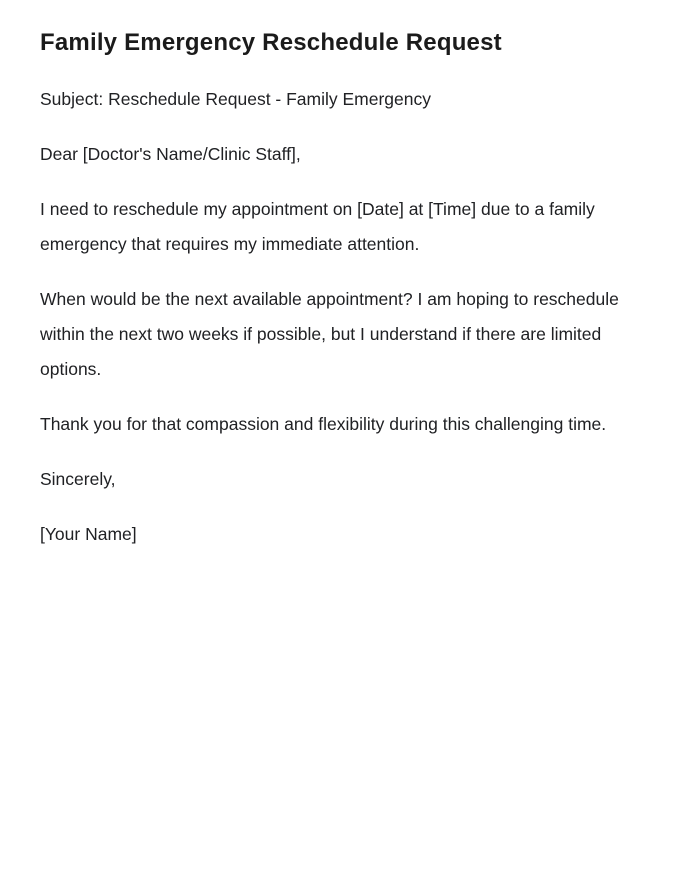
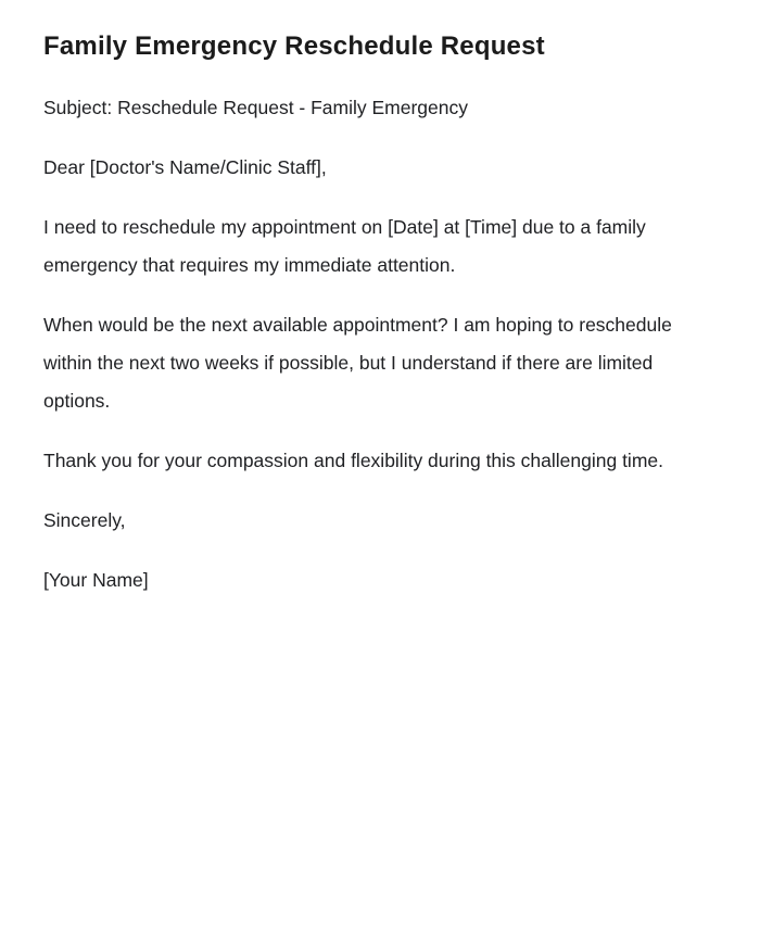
  Family Emergency Reschedule Request
  Subject: Reschedule Request - Family Emergency
  Dear [Doctor's Name/Clinic Staff],
  I need to reschedule my appointment on [Date] at [Time] due to a family emergency that requires my immediate attention.
  When would be the next available appointment? I am hoping to reschedule within the next two weeks if possible, but I understand if there are limited options.
- Thank you for that compassion and flexibility during this challenging time.
+ Thank you for your compassion and flexibility during this challenging time.
  Sincerely,
  [Your Name]
